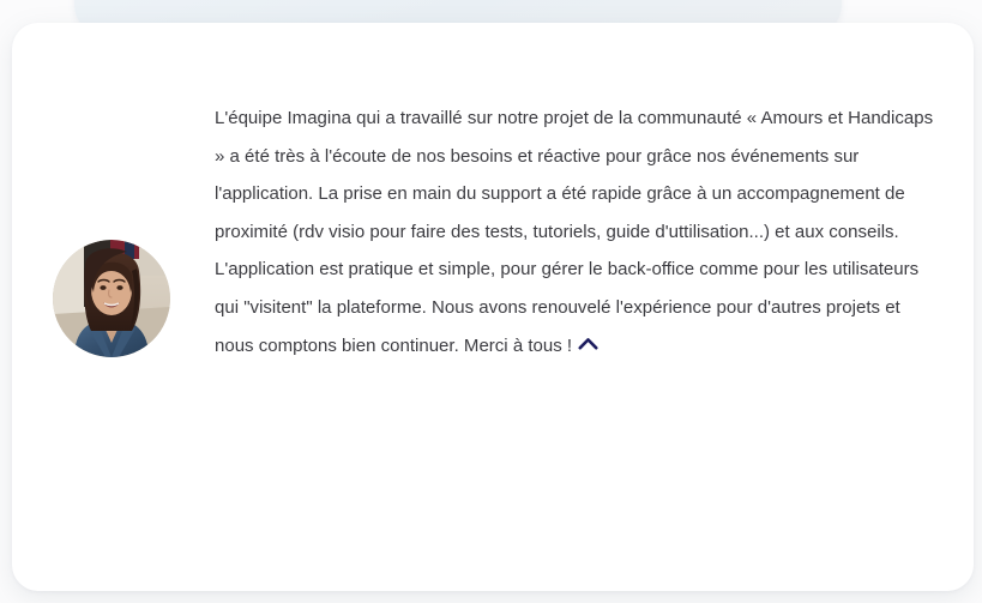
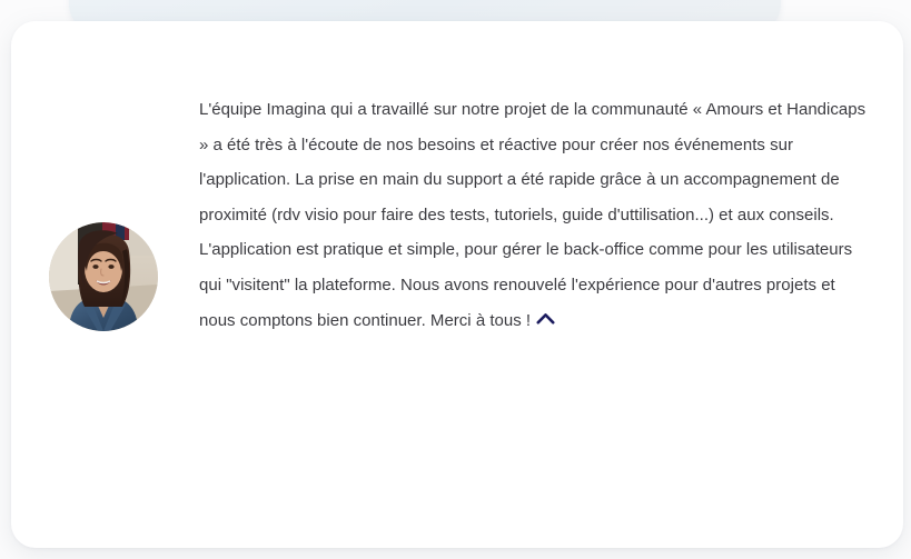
- L'équipe Imagina qui a travaillé sur notre projet de la communauté « Amours et Handicaps » a été très à l'écoute de nos besoins et réactive pour grâce nos événements sur l'application. La prise en main du support a été rapide grâce à un accompagnement de proximité (rdv visio pour faire des tests, tutoriels, guide d'uttilisation...) et aux conseils. L'application est pratique et simple, pour gérer le back-office comme pour les utilisateurs qui "visitent" la plateforme. Nous avons renouvelé l'expérience pour d'autres projets et nous comptons bien continuer. Merci à tous !
+ L'équipe Imagina qui a travaillé sur notre projet de la communauté « Amours et Handicaps » a été très à l'écoute de nos besoins et réactive pour créer nos événements sur l'application. La prise en main du support a été rapide grâce à un accompagnement de proximité (rdv visio pour faire des tests, tutoriels, guide d'uttilisation...) et aux conseils. L'application est pratique et simple, pour gérer le back-office comme pour les utilisateurs qui "visitent" la plateforme. Nous avons renouvelé l'expérience pour d'autres projets et nous comptons bien continuer. Merci à tous !
